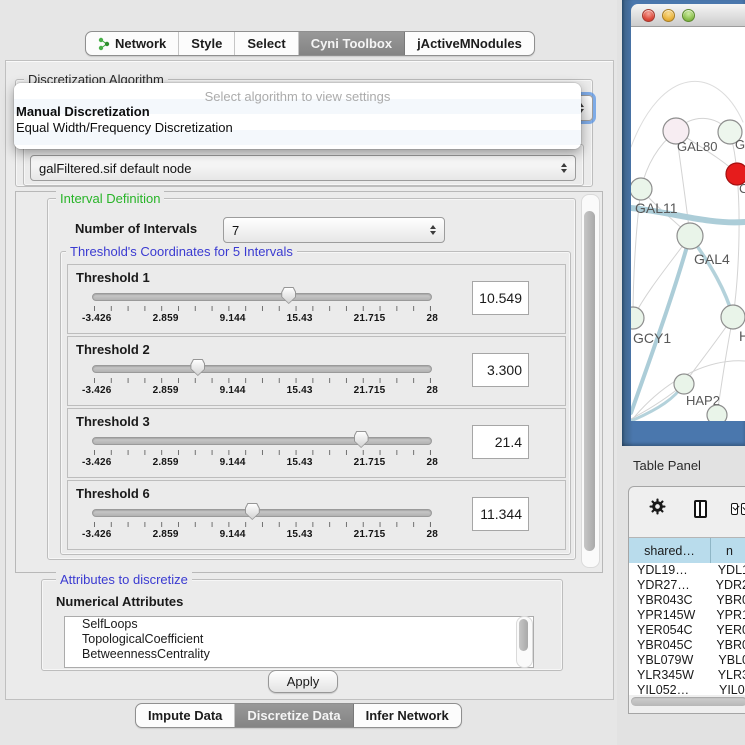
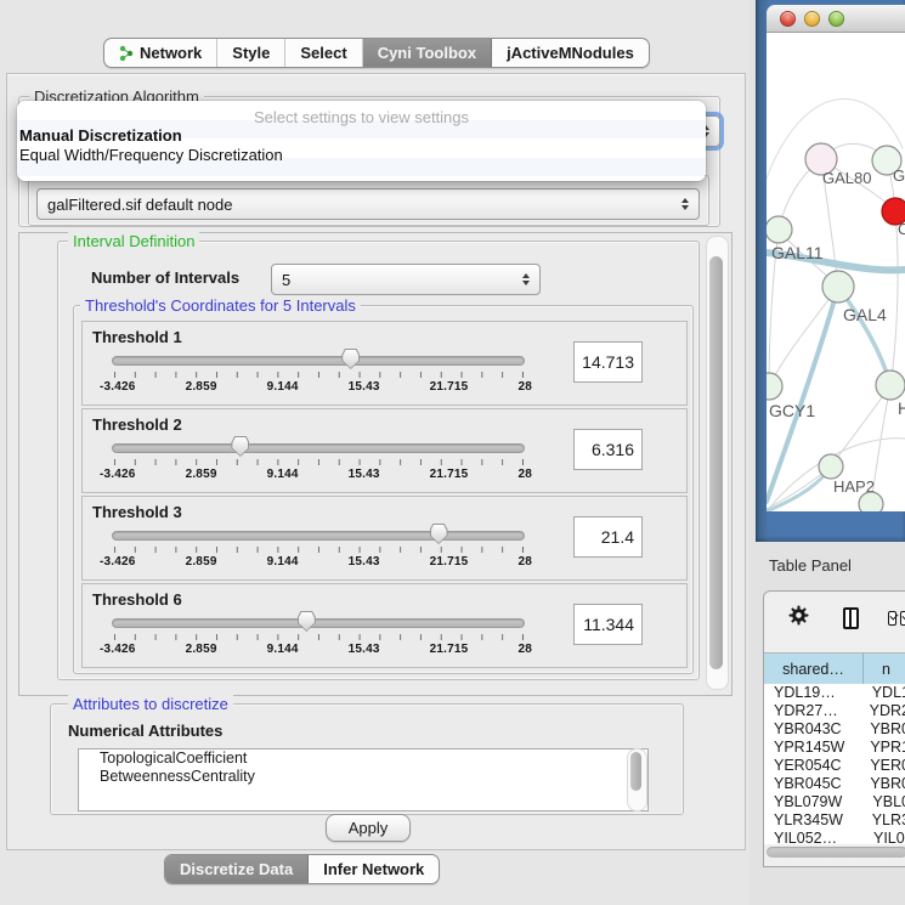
  Network
  Style
  Select
  Cyni Toolbox
  jActiveMNodules
  Discretization Algorithm
  galFiltered.sif default node
- Select algorithm to view settings
+ Select settings to view settings
  Manual Discretization
  Equal Width/Frequency Discretization
  Interval Definition
  Number of Intervals
- 7
+ 5
  Threshold's Coordinates for 5 Intervals
  Threshold 1
  -3.426
  2.859
  9.144
  15.43
  21.715
  28
- 10.549
+ 14.713
  Threshold 2
  -3.426
  2.859
  9.144
  15.43
  21.715
  28
- 3.300
+ 6.316
  Threshold 3
  -3.426
  2.859
  9.144
  15.43
  21.715
  28
  21.4
  Threshold 6
  -3.426
  2.859
  9.144
  15.43
  21.715
  28
  11.344
  Attributes to discretize
  Numerical Attributes
- SelfLoops
  TopologicalCoefficient
  BetweennessCentrality
  Apply
- Impute Data
  Discretize Data
  Infer Network
  GAL80
  GAL11
  GAL4
  GCY1
  H
  HAP2
  Table Panel
  shared…
  n
  YDL19…
  YDL
  YDR27…
  YDR
  YBR043C
  YBR
  YPR145W
  YPR
  YER054C
  YER
  YBR045C
  YBR
  YBL079W
  YBL
  YLR345W
  YLR
  YIL052…
  YIL0
